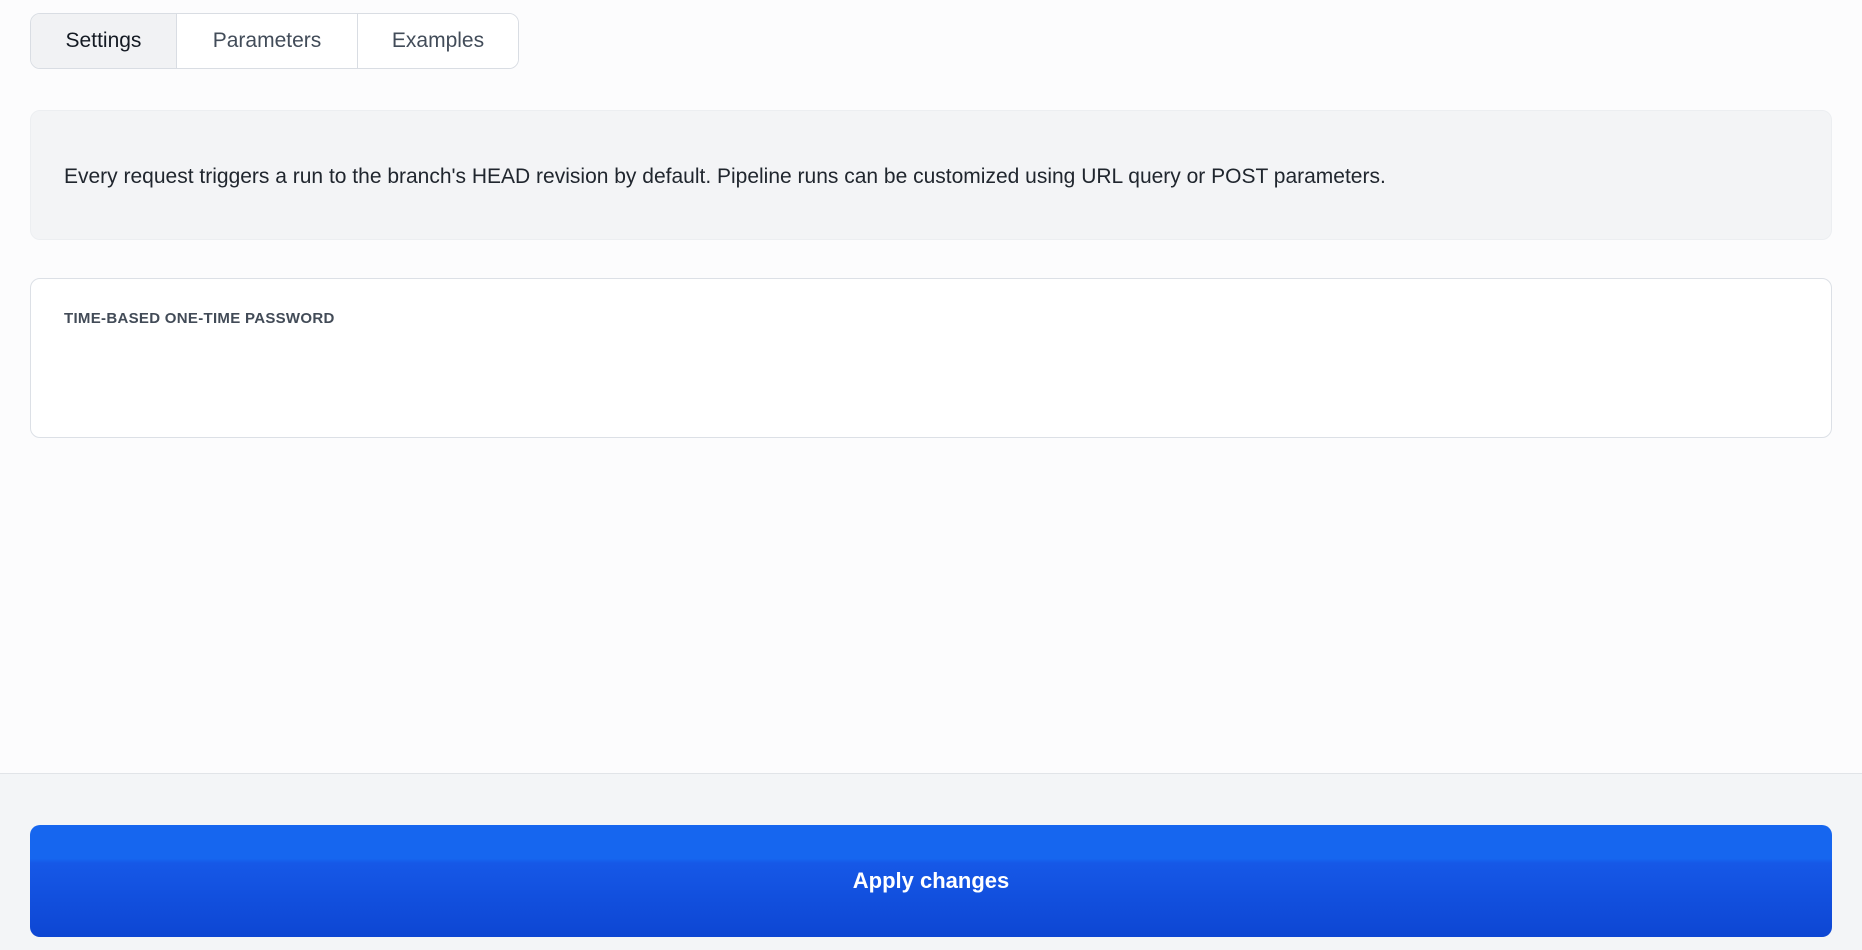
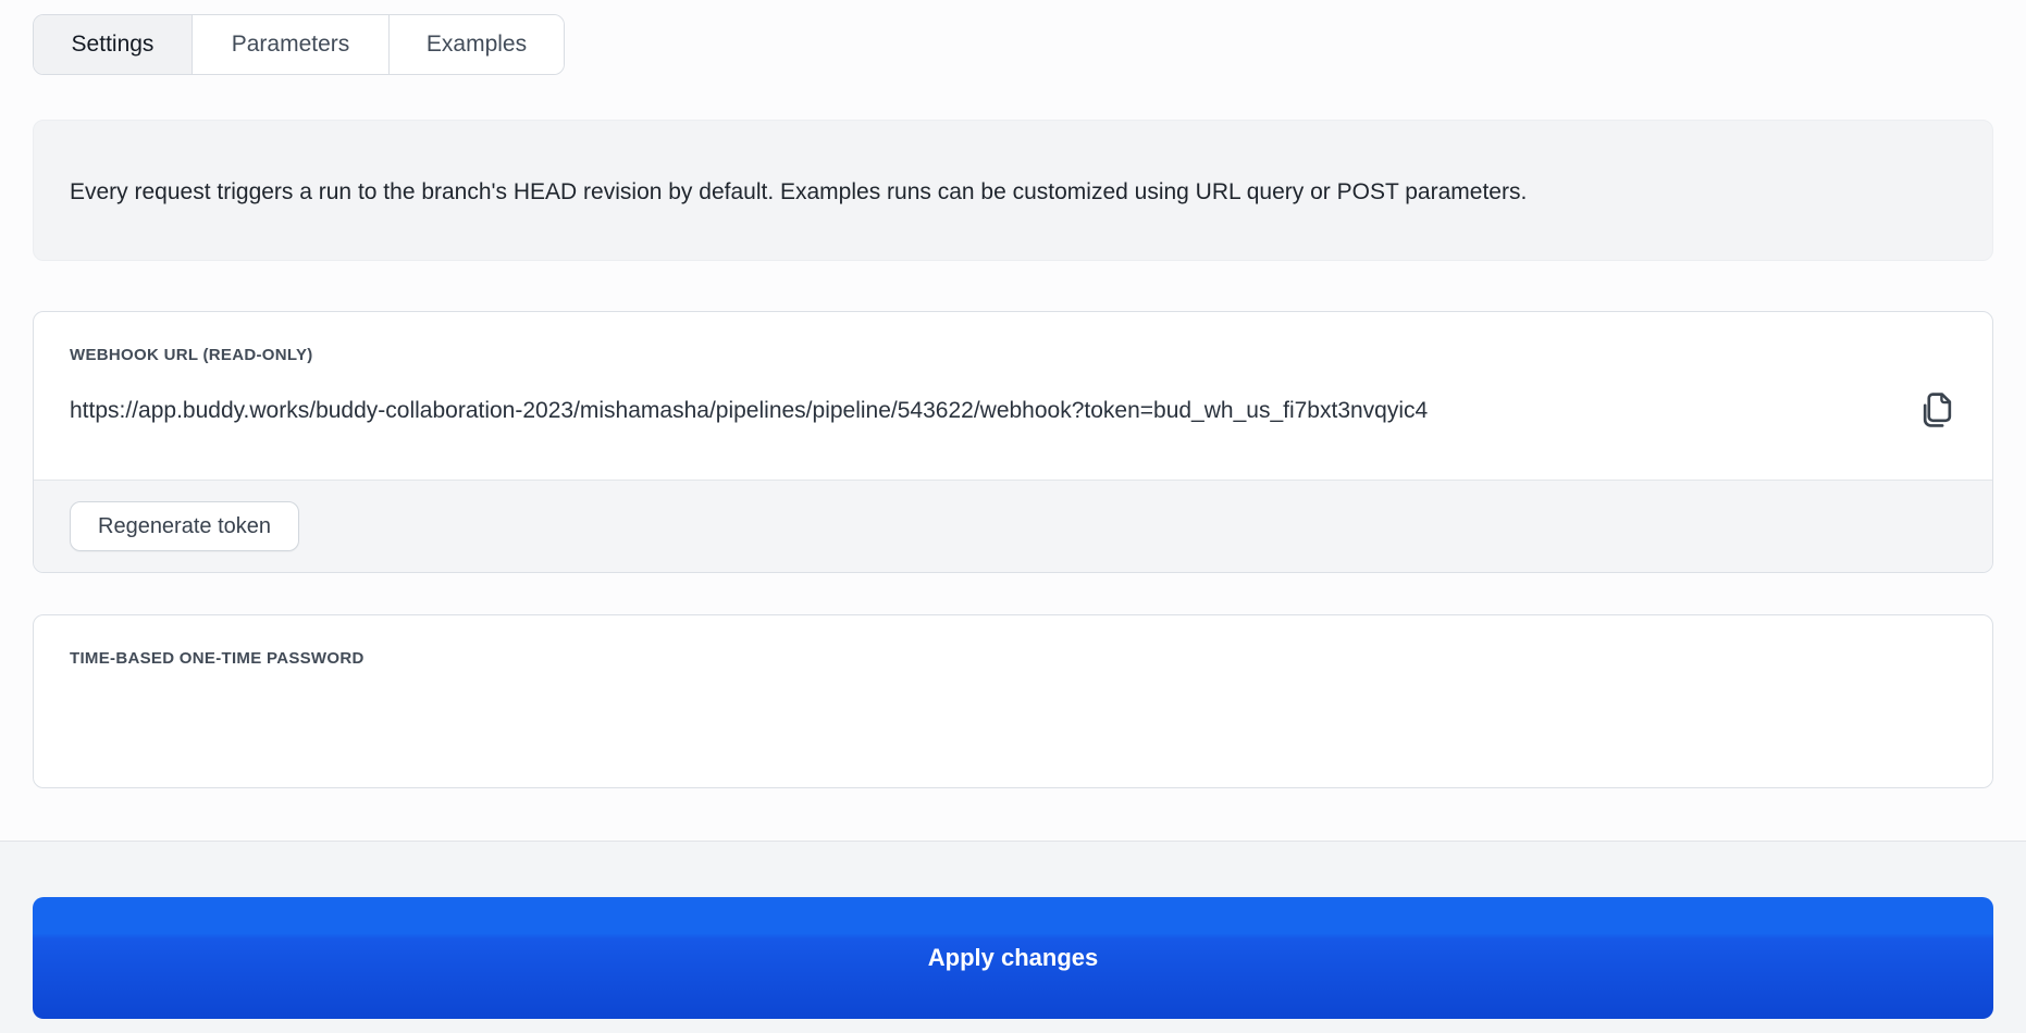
  Settings
  Parameters
  Examples
- Every request triggers a run to the branch's HEAD revision by default. Pipeline runs can be customized using URL query or POST parameters.
+ Every request triggers a run to the branch's HEAD revision by default. Examples runs can be customized using URL query or POST parameters.
+ WEBHOOK URL (READ-ONLY)
+ https://app.buddy.works/buddy-collaboration-2023/mishamasha/pipelines/pipeline/543622/webhook?token=bud_wh_us_fi7bxt3nvqyic4
+ Regenerate token
  TIME-BASED ONE-TIME PASSWORD
  Apply changes
